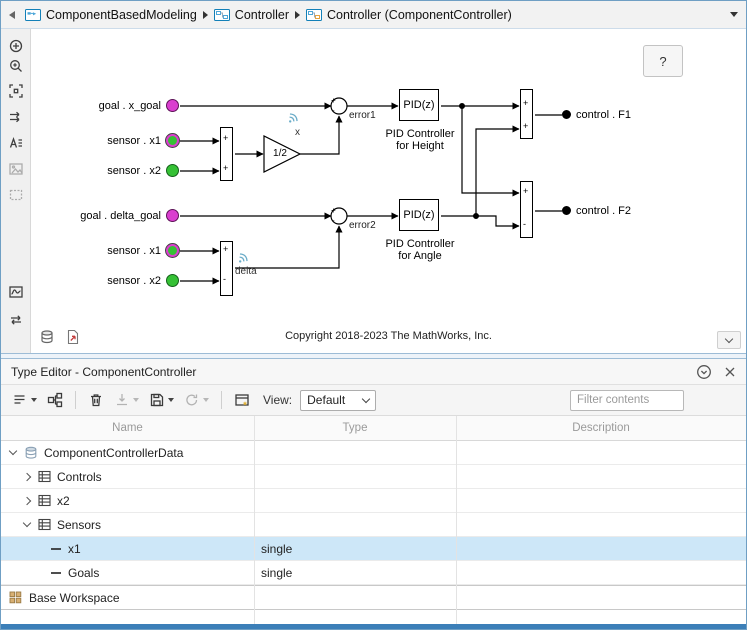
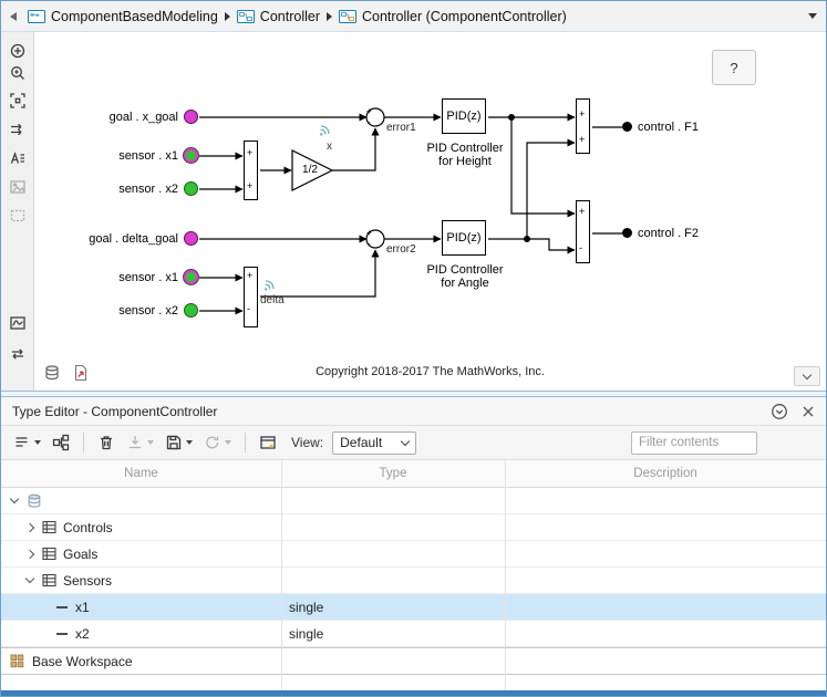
  ComponentBasedModeling
  Controller
  Controller (ComponentController)
  goal . x_goal
  sensor . x1
  sensor . x2
  goal . delta_goal
  sensor . x1
  sensor . x2
  +
  +
  +
  -
  +
  +
  +
  -
  1/2
  x
  delta
  +
  -
  error1
  +
  -
  error2
  PID(z)
  PID Controller
  for Height
  PID(z)
  PID Controller
  for Angle
  control . F1
  control . F2
- Copyright 2018-2023 The MathWorks, Inc.
+ Copyright 2018-2017 The MathWorks, Inc.
  ?
  Type Editor - ComponentController
  View:
  Default
  Filter contents
  Name
  Type
  Description
- ComponentControllerData
  Controls
- x2
+ Goals
  Sensors
  x1
  single
- Goals
+ x2
  single
  Base Workspace
